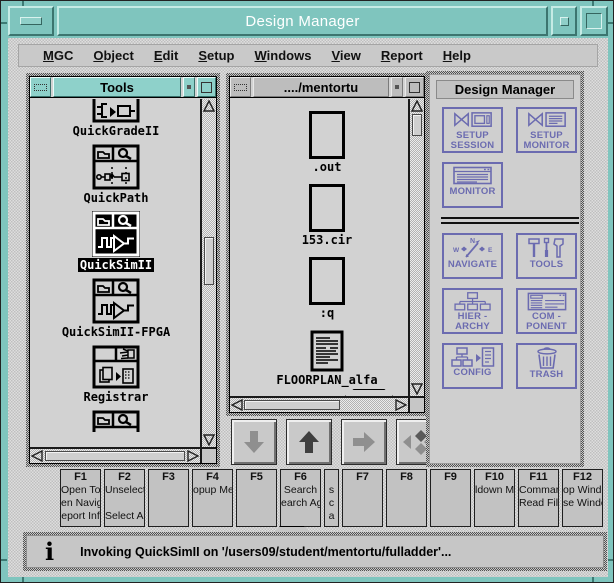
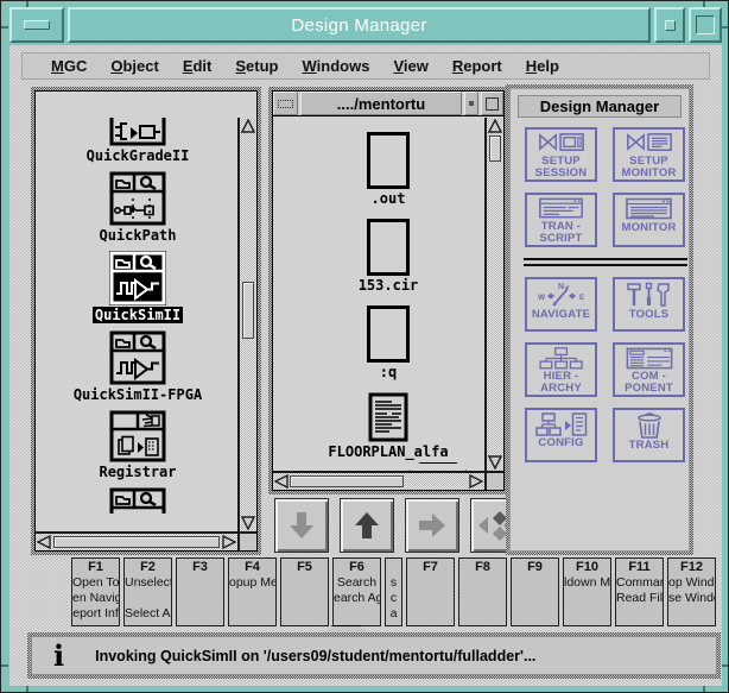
  Design Manager
  MGC
  Object
  Edit
  Setup
  Windows
  View
  Report
  Help
- Tools
  QuickGradeII
  QuickPath
  QuickSimII
  QuickSimII-FPGA
  Registrar
  ..../mentortu
  .out
  153.cir
  :q
  FLOORPLAN_alfa
  Design Manager
  SETUP
  SESSION
  SETUP
  MONITOR
+ TRAN -
+ SCRIPT
  MONITOR
  NAVIGATE
  TOOLS
  HIER -
  ARCHY
  COM -
  PONENT
  CONFIG
  TRASH
  F1
  Open To
  en Navig
  eport Inf
  F2
  Unselec
  Select A
  F3
  F4
  opup Me
  F5
  F6
  Search
  earch Ag
  s
  c
  a
  F7
  F8
  F9
  F10
  ldown M
  F11
  Comma
  Read Fil
  F12
  op Wind
  se Wind
  i
  Invoking QuickSimII on '/users09/student/mentortu/fulladder'...
